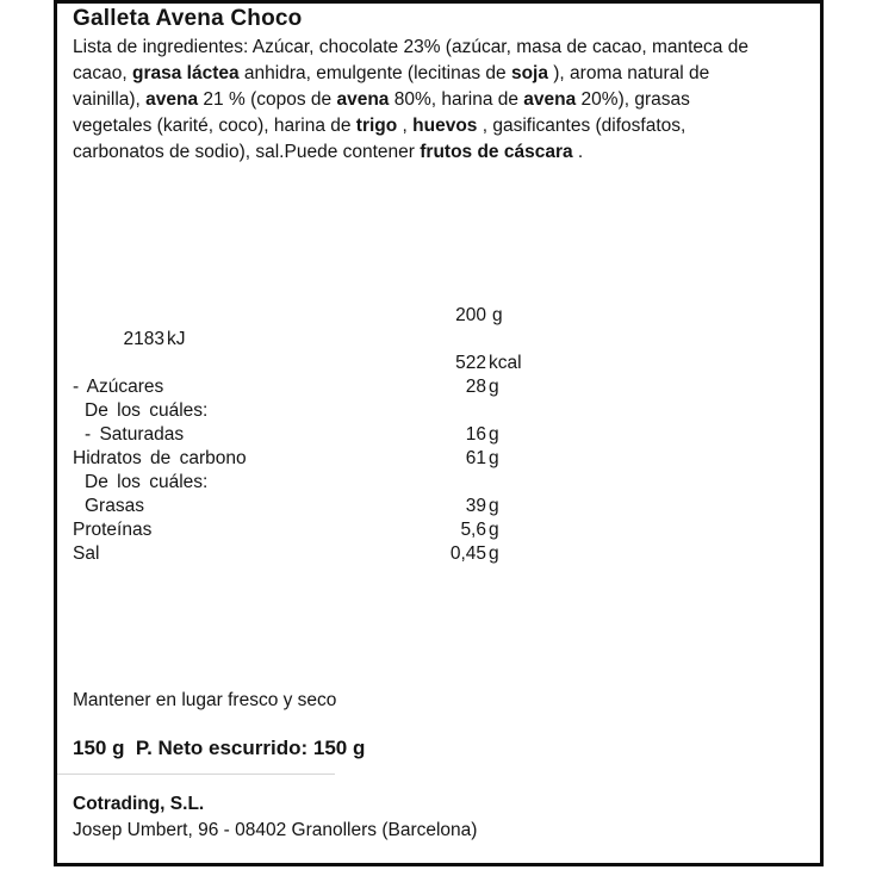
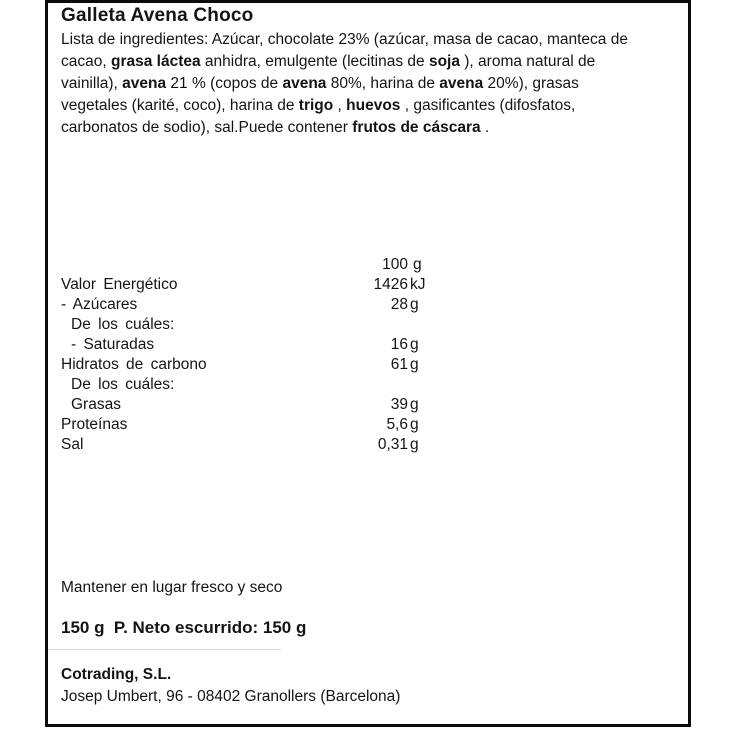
  Galleta Avena Choco
  Lista de ingredientes: Azúcar, chocolate 23% (azúcar, masa de cacao, manteca de
  cacao, grasa láctea anhidra, emulgente (lecitinas de soja ), aroma natural de
  vainilla), avena 21 % (copos de avena 80%, harina de avena 20%), grasas
  vegetales (karité, coco), harina de trigo , huevos , gasificantes (difosfatos,
  carbonatos de sodio), sal.Puede contener frutos de cáscara .
- 200
+ 100
  g
+ Valor Energético
- 2183
+ 1426
  kJ
- 522
- kcal
  - Azúcares
  28
  g
  De los cuáles:
  - Saturadas
  16
  g
  Hidratos de carbono
  61
  g
  De los cuáles:
  Grasas
  39
  g
  Proteínas
  5,6
  g
  Sal
- 0,45
+ 0,31
  g
  Mantener en lugar fresco y seco
  150 g P. Neto escurrido: 150 g
  Cotrading, S.L.
  Josep Umbert, 96 - 08402 Granollers (Barcelona)
